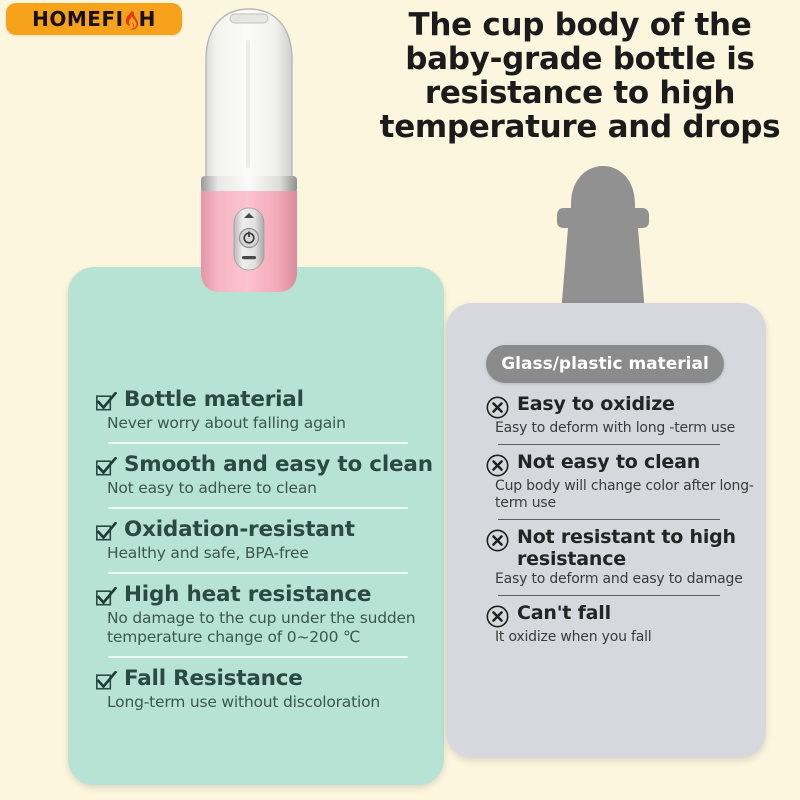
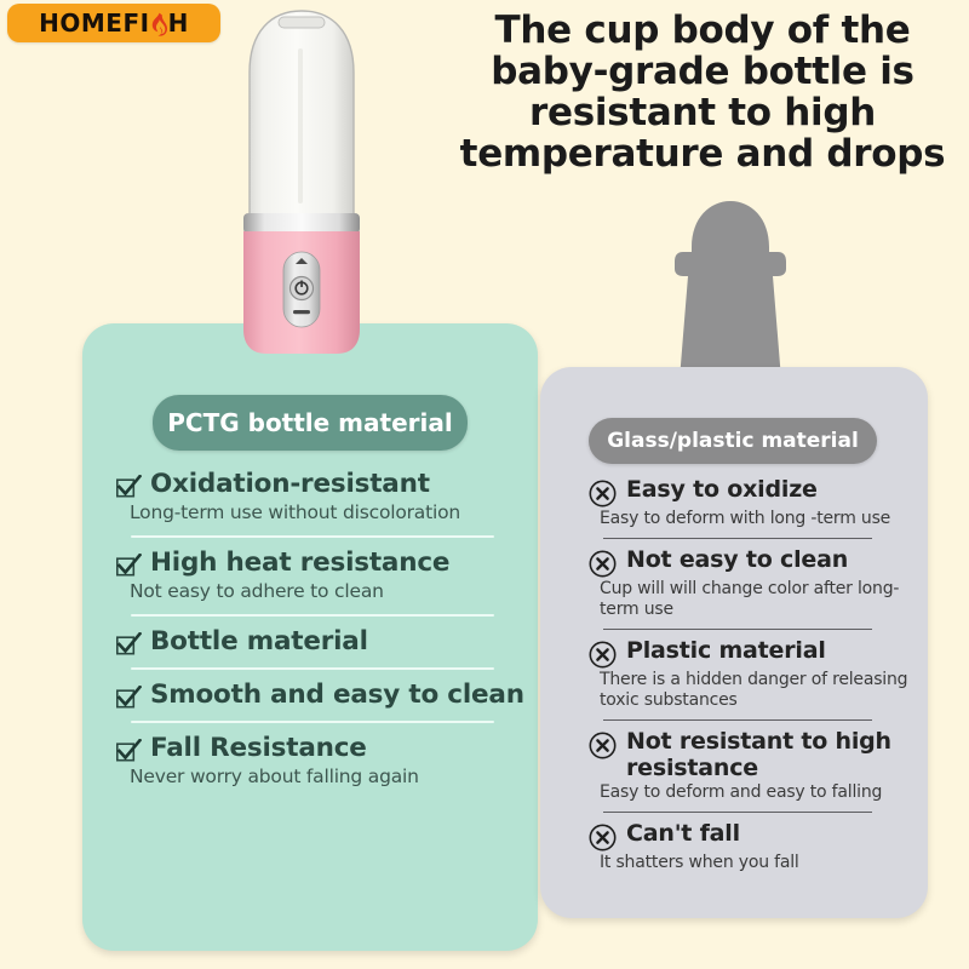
+ PCTG bottle material
  Glass/plastic material
- The cup body of the baby-grade bottle is resistance to high temperature and drops
+ The cup body of the baby-grade bottle is resistant to high temperature and drops
  HOMEFI
  H
- Bottle material
+ Oxidation-resistant
- Never worry about falling again
+ Long-term use without discoloration
- Smooth and easy to clean
+ High heat resistance
  Not easy to adhere to clean
- Oxidation-resistant
+ Bottle material
- Healthy and safe, BPA-free
- High heat resistance
+ Smooth and easy to clean
- No damage to the cup under the sudden temperature change of 0~200 ℃
  Fall Resistance
- Long-term use without discoloration
+ Never worry about falling again
  Easy to oxidize
  Easy to deform with long -term use
  Not easy to clean
- Cup body will change color after long-term use
+ Cup will will change color after long-term use
+ Plastic material
+ There is a hidden danger of releasing toxic substances
  Not resistant to high resistance
- Easy to deform and easy to damage
+ Easy to deform and easy to falling
  Can't fall
- It oxidize when you fall
+ It shatters when you fall
